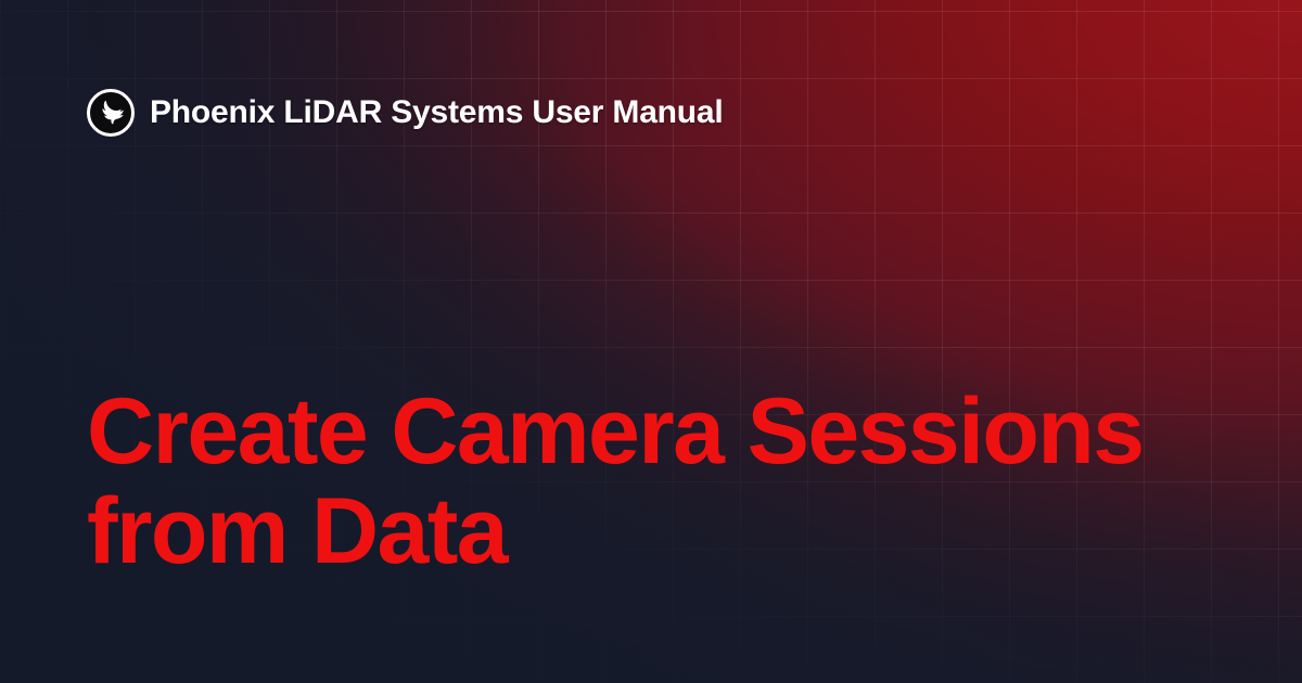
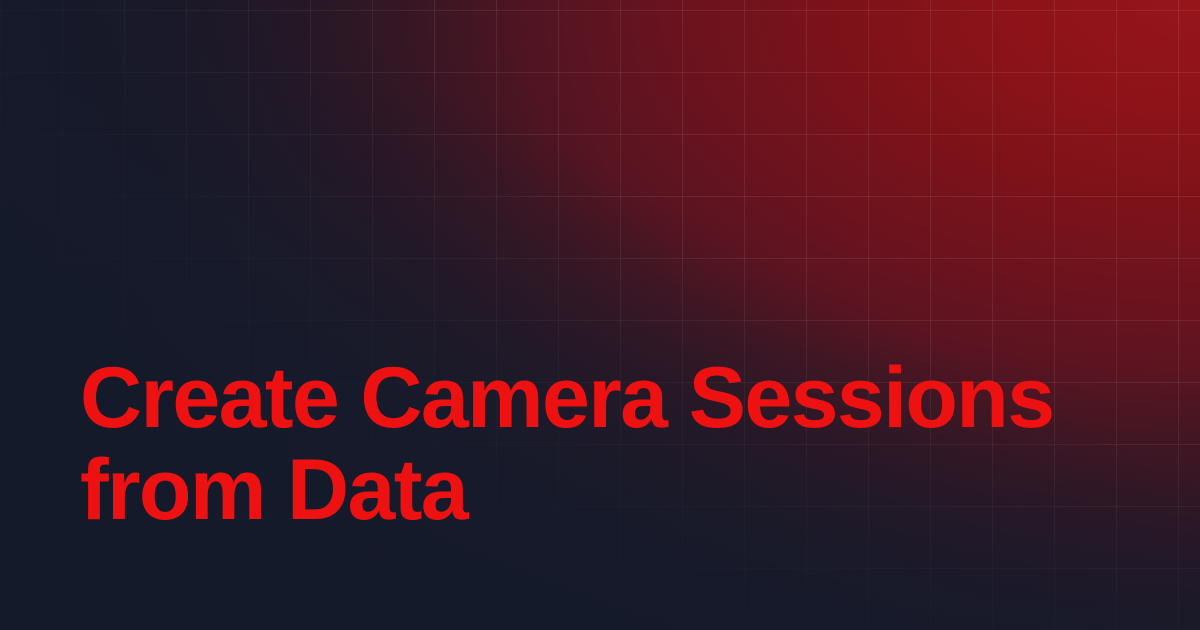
- Phoenix LiDAR Systems User Manual
  Create Camera Sessions
  from Data
